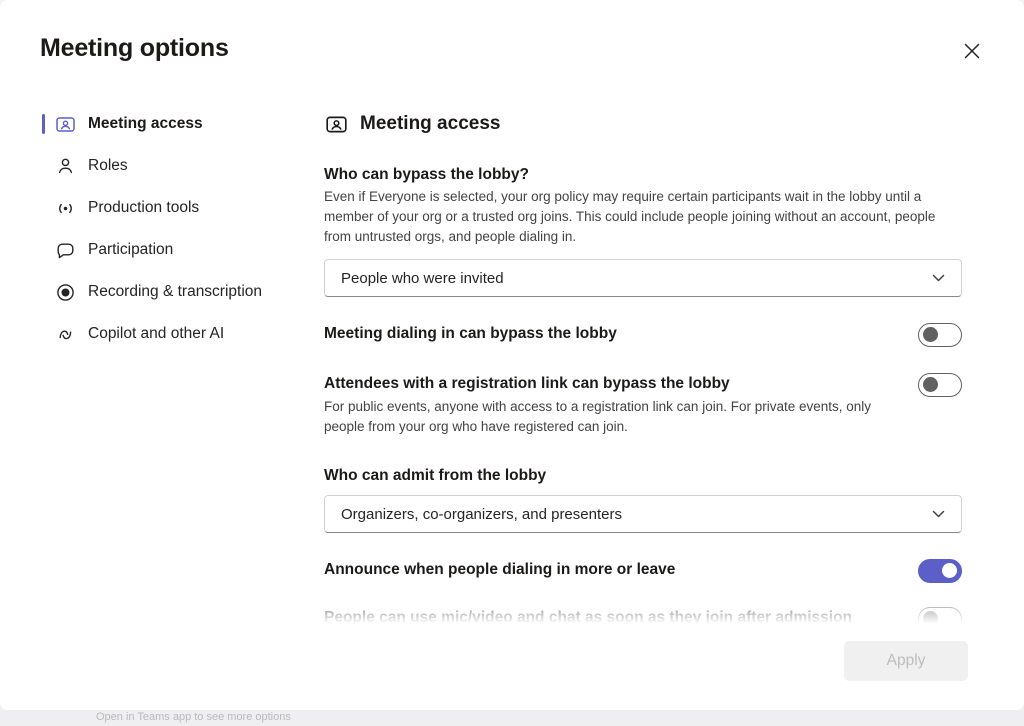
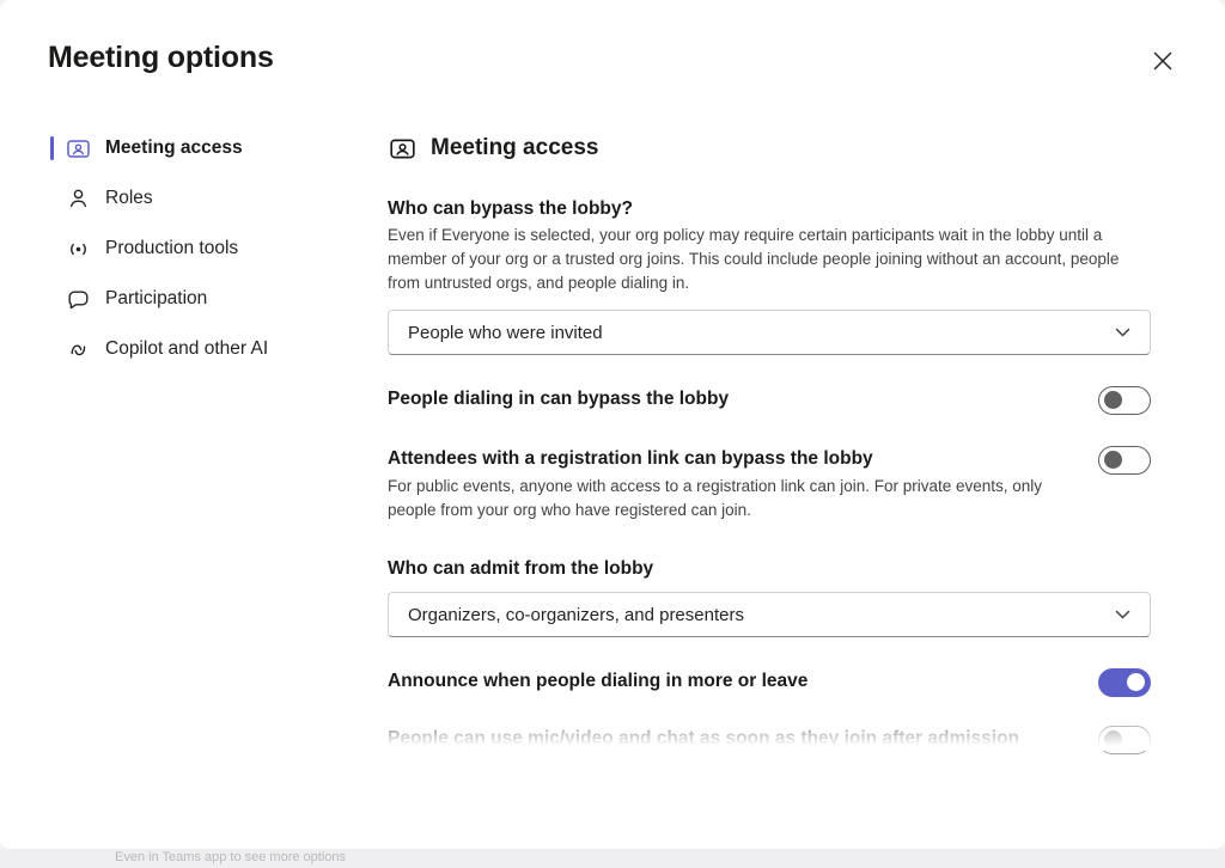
  Meeting options
  Meeting access
  Roles
  Production tools
  Participation
- Recording & transcription
  Copilot and other AI
  Meeting access
  Who can bypass the lobby?
  Even if Everyone is selected, your org policy may require certain participants wait in the lobby until a member of your org or a trusted org joins. This could include people joining without an account, people from untrusted orgs, and people dialing in.
  People who were invited
- Meeting dialing in can bypass the lobby
+ People dialing in can bypass the lobby
  Attendees with a registration link can bypass the lobby
  For public events, anyone with access to a registration link can join. For private events, only people from your org who have registered can join.
  Who can admit from the lobby
  Organizers, co-organizers, and presenters
  Announce when people dialing in more or leave
- Apply
- Open in Teams app to see more options
+ Even in Teams app to see more options
